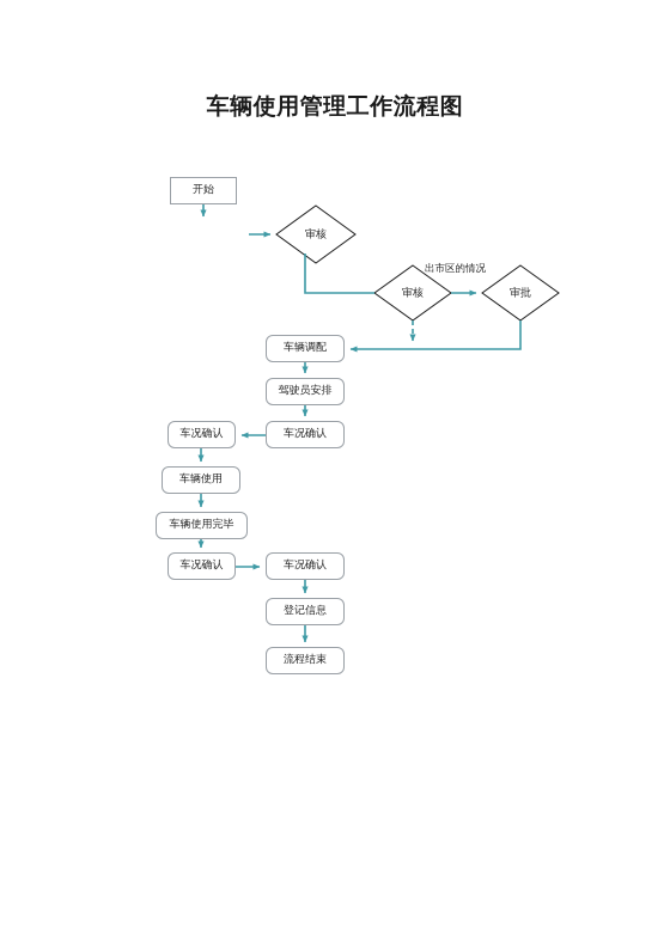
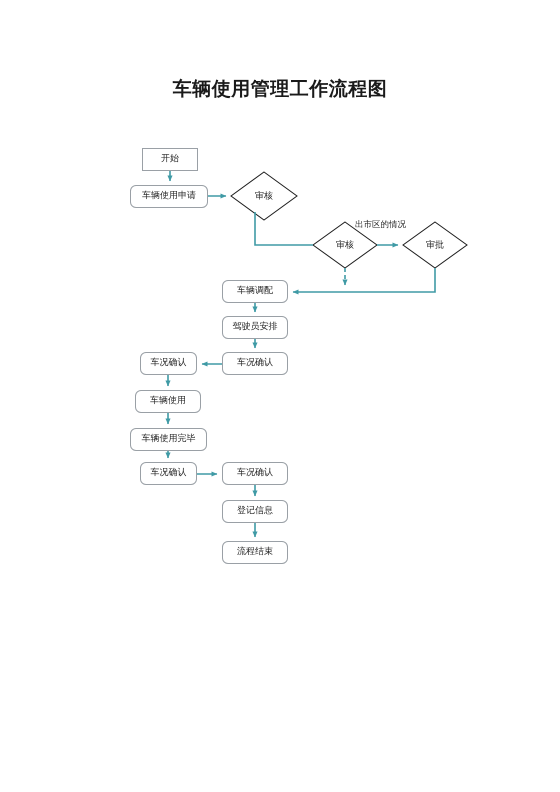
  车辆使用管理工作流程图
  开始
+ 车辆使用申请
  车辆调配
  驾驶员安排
  车况确认
  车况确认
  车辆使用
  车辆使用完毕
  车况确认
  车况确认
  登记信息
  流程结束
  审核
  审核
  审批
  出市区的情况
